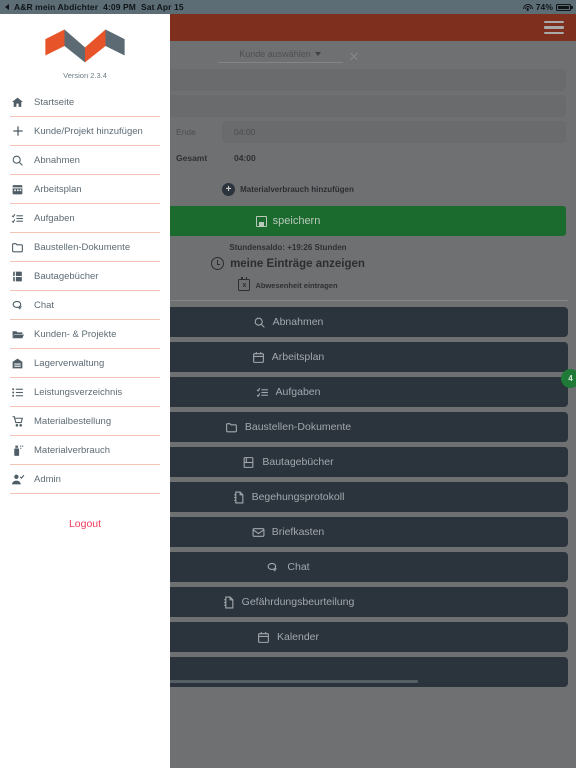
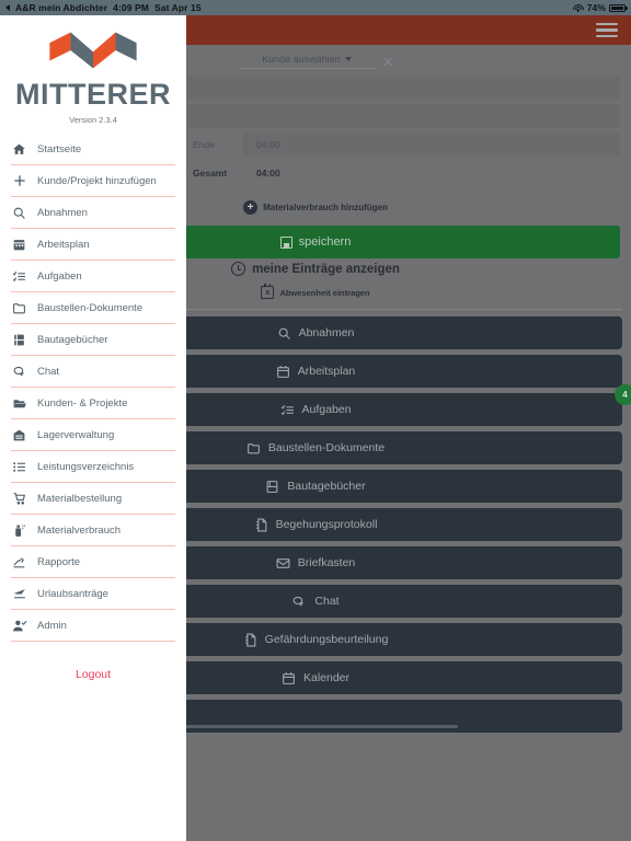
  A&R mein Abdichter
  4:09 PM
  Sat Apr 15
  74%
  Kunde auswählen
  Ende
  04:00
  Gesamt
  04:00
  +
  Materialverbrauch hinzufügen
  speichern
- Stundensaldo: +19:26 Stunden
  meine Einträge anzeigen
  Abwesenheit eintragen
  Abnahmen
  Arbeitsplan
  Aufgaben
  4
  Baustellen-Dokumente
  Bautagebücher
  Begehungsprotokoll
  Briefkasten
  Chat
  Gefährdungsbeurteilung
  Kalender
+ MITTERER
  Version 2.3.4
  Startseite
  Kunde/Projekt hinzufügen
  Abnahmen
  Arbeitsplan
  Aufgaben
  Baustellen-Dokumente
  Bautagebücher
  Chat
  Kunden- & Projekte
  Lagerverwaltung
  Leistungsverzeichnis
  Materialbestellung
  Materialverbrauch
+ Rapporte
+ Urlaubsanträge
  Admin
  Logout
